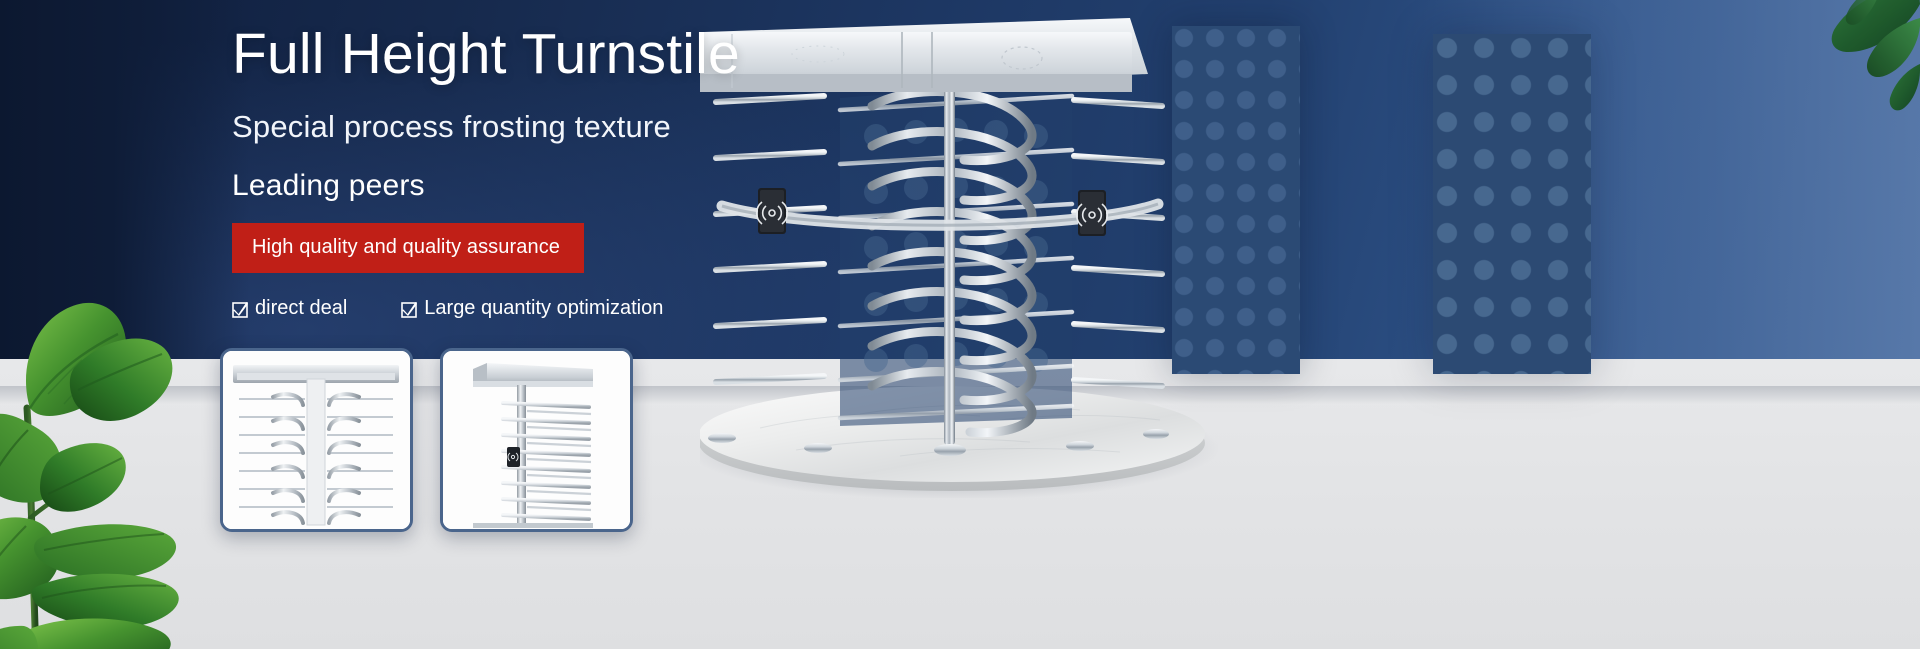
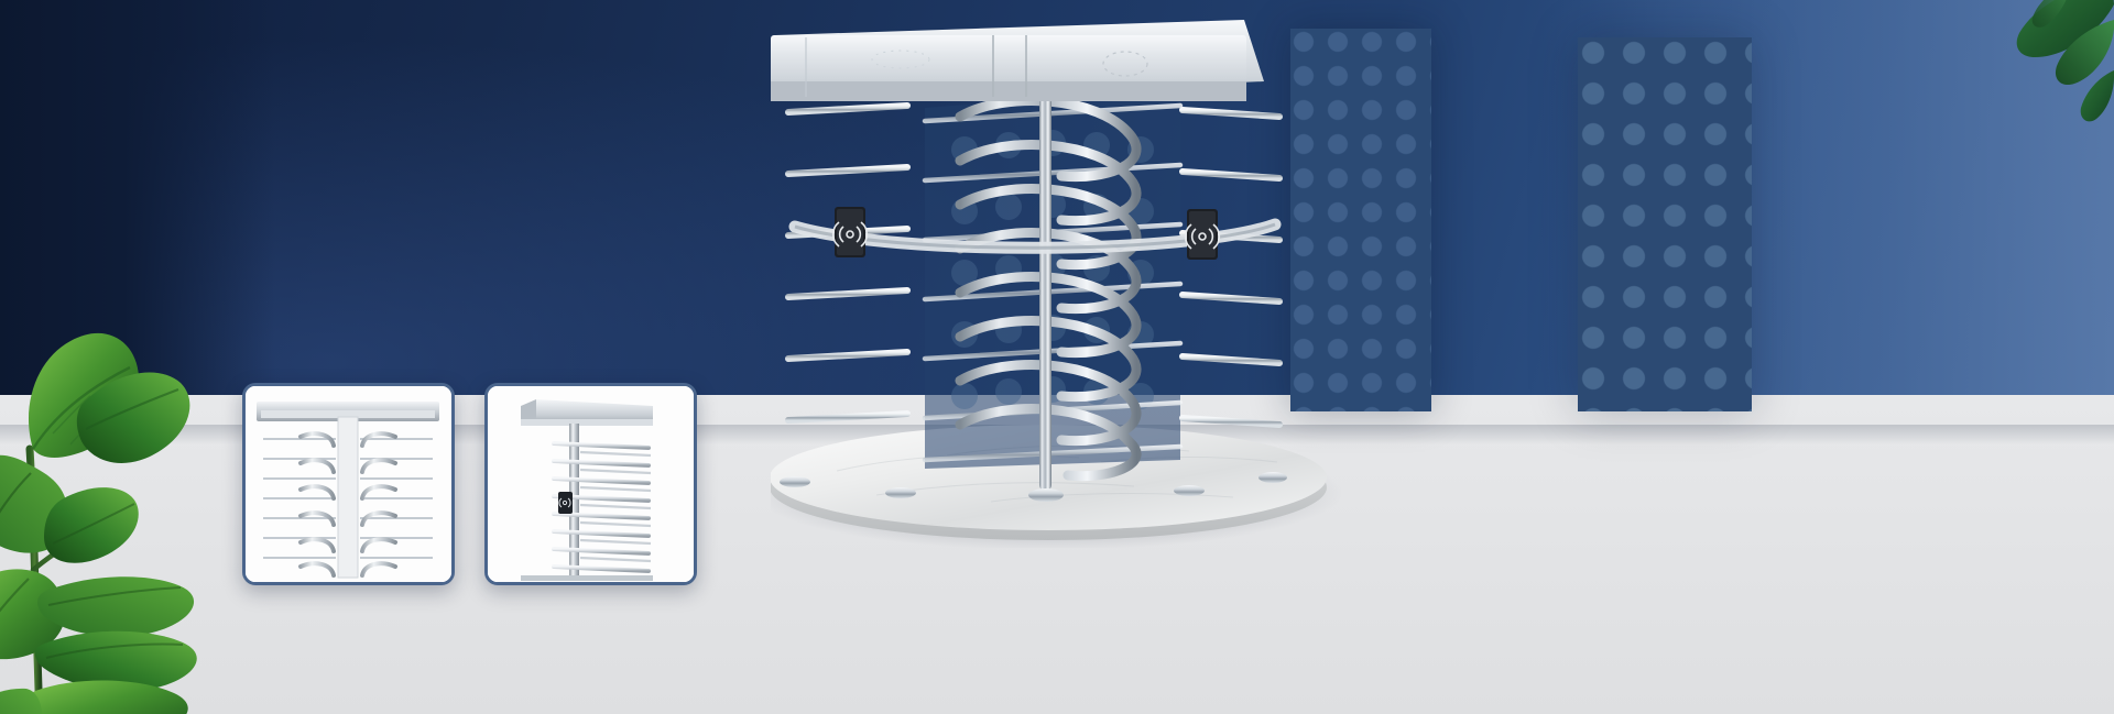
- Full Height Turnstile
- Special process frosting texture
- Leading peers
- High quality and quality assurance
- direct deal
- Large quantity optimization
